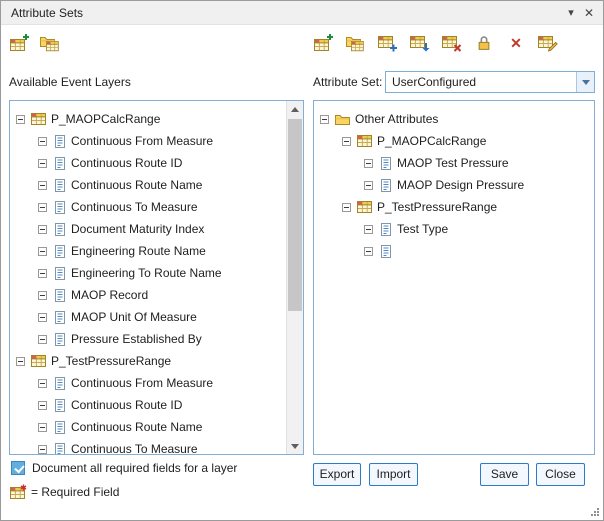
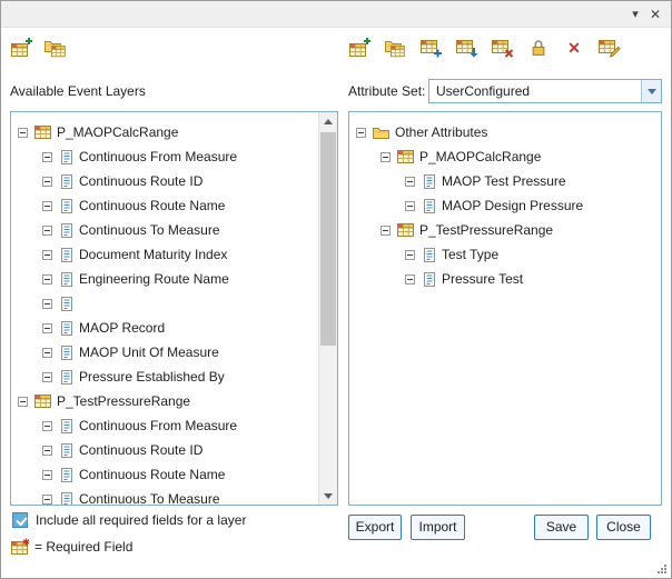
- Attribute Sets
  ▾
  ✕
  ✕
  Available Event Layers
  Attribute Set:
  UserConfigured
  P_MAOPCalcRange
  Continuous From Measure
  Continuous Route ID
  Continuous Route Name
  Continuous To Measure
  Document Maturity Index
  Engineering Route Name
- Engineering To Route Name
  MAOP Record
  MAOP Unit Of Measure
  Pressure Established By
  P_TestPressureRange
  Continuous From Measure
  Continuous Route ID
  Continuous Route Name
  Continuous To Measure
  Other Attributes
  P_MAOPCalcRange
  MAOP Test Pressure
  MAOP Design Pressure
  P_TestPressureRange
  Test Type
+ Pressure Test
- Document all required fields for a layer
+ Include all required fields for a layer
  = Required Field
  Export
  Import
  Save
  Close
